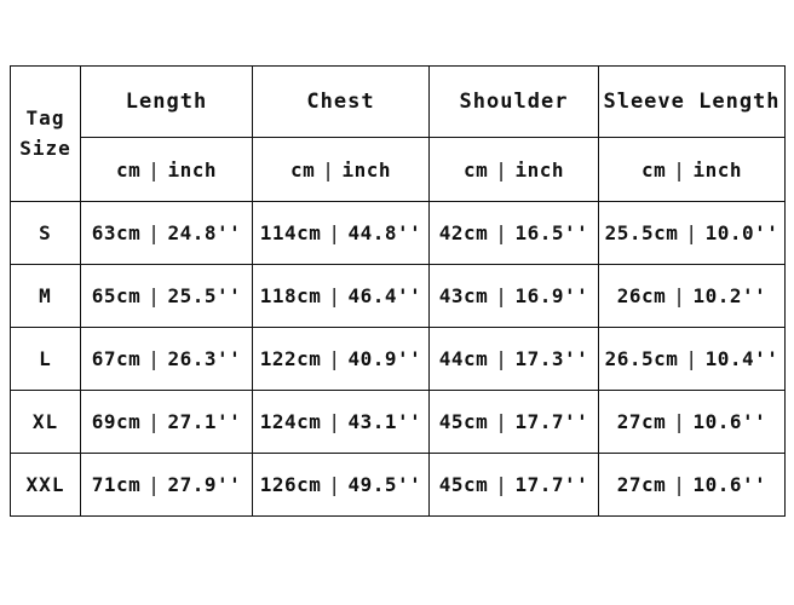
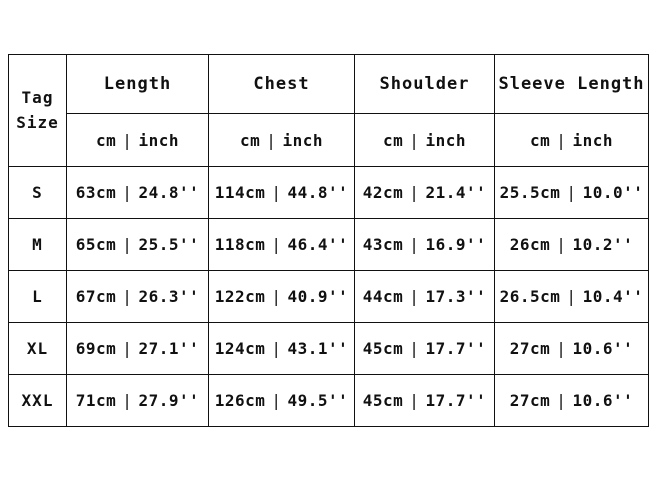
  Tag Size	Length	Chest	Shoulder	Sleeve Length
  cm | inch	cm | inch	cm | inch	cm | inch
- S	63cm | 24.8''	114cm | 44.8''	42cm | 16.5''	25.5cm | 10.0''
+ S	63cm | 24.8''	114cm | 44.8''	42cm | 21.4''	25.5cm | 10.0''
  M	65cm | 25.5''	118cm | 46.4''	43cm | 16.9''	26cm | 10.2''
  L	67cm | 26.3''	122cm | 40.9''	44cm | 17.3''	26.5cm | 10.4''
  XL	69cm | 27.1''	124cm | 43.1''	45cm | 17.7''	27cm | 10.6''
  XXL	71cm | 27.9''	126cm | 49.5''	45cm | 17.7''	27cm | 10.6''
